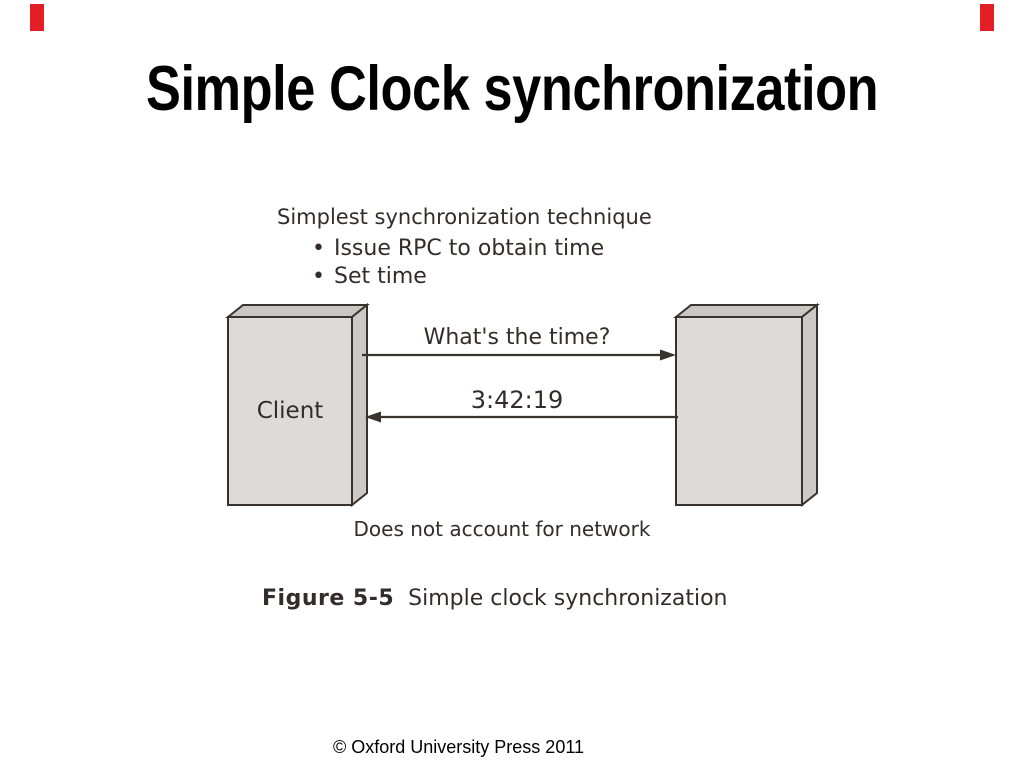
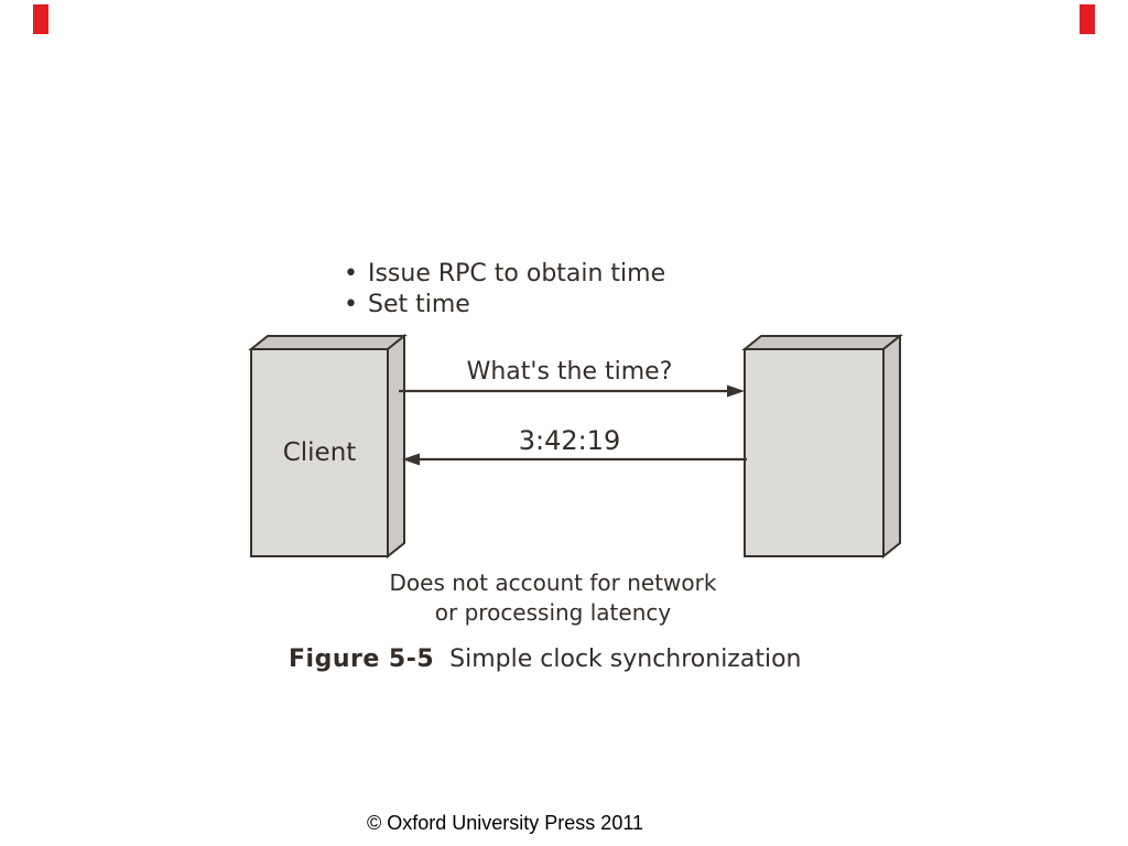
- Simple Clock synchronization
- Simplest synchronization technique
  • Issue RPC to obtain time
  • Set time
  Client
  What's the time?
  3:42:19
  Does not account for network
+ or processing latency
  Figure 5-5 Simple clock synchronization
  © Oxford University Press 2011
